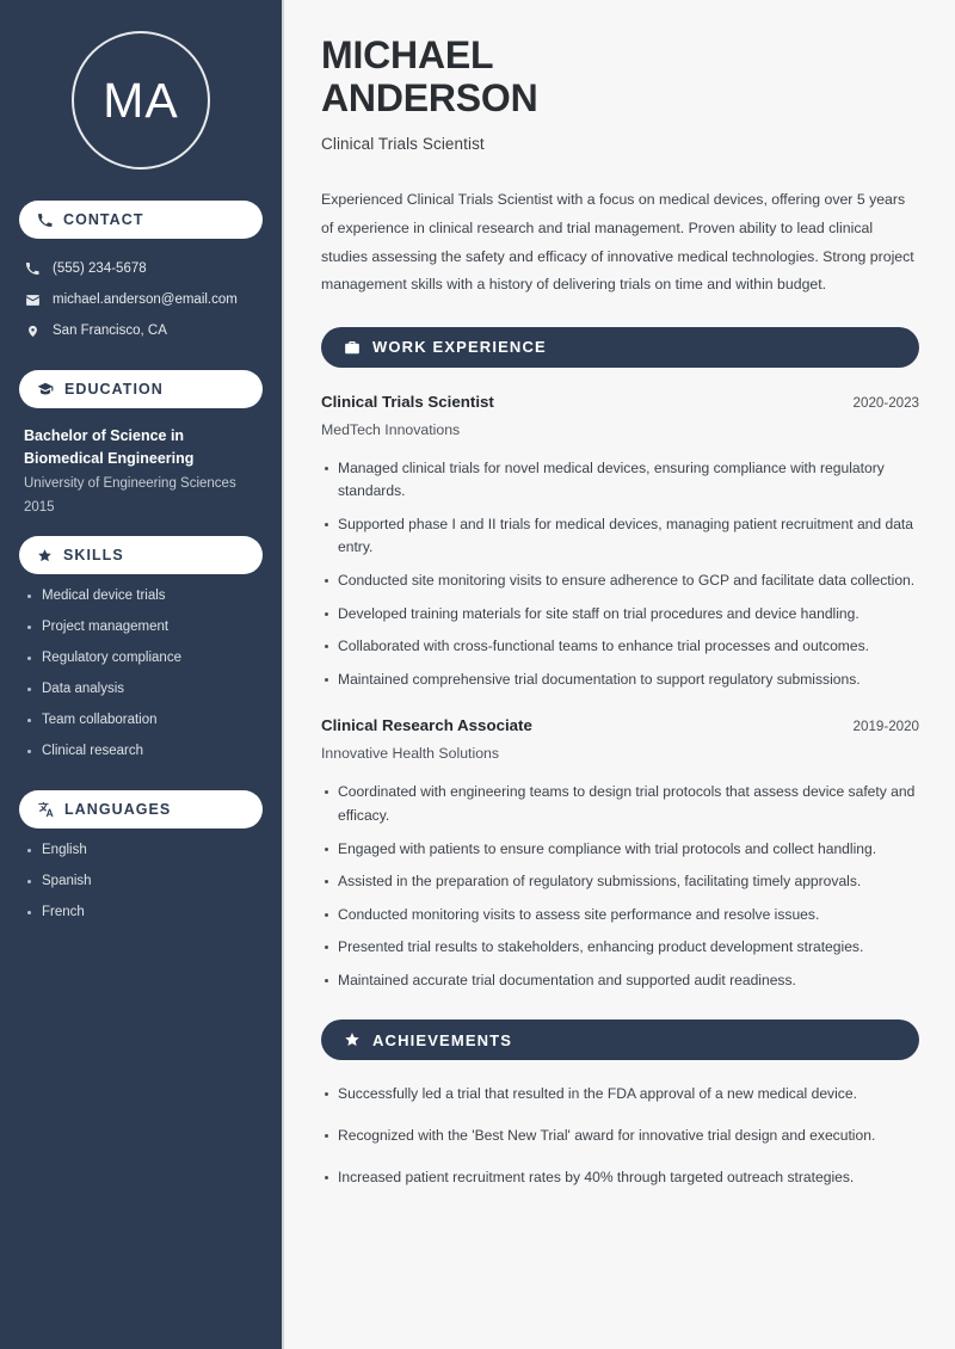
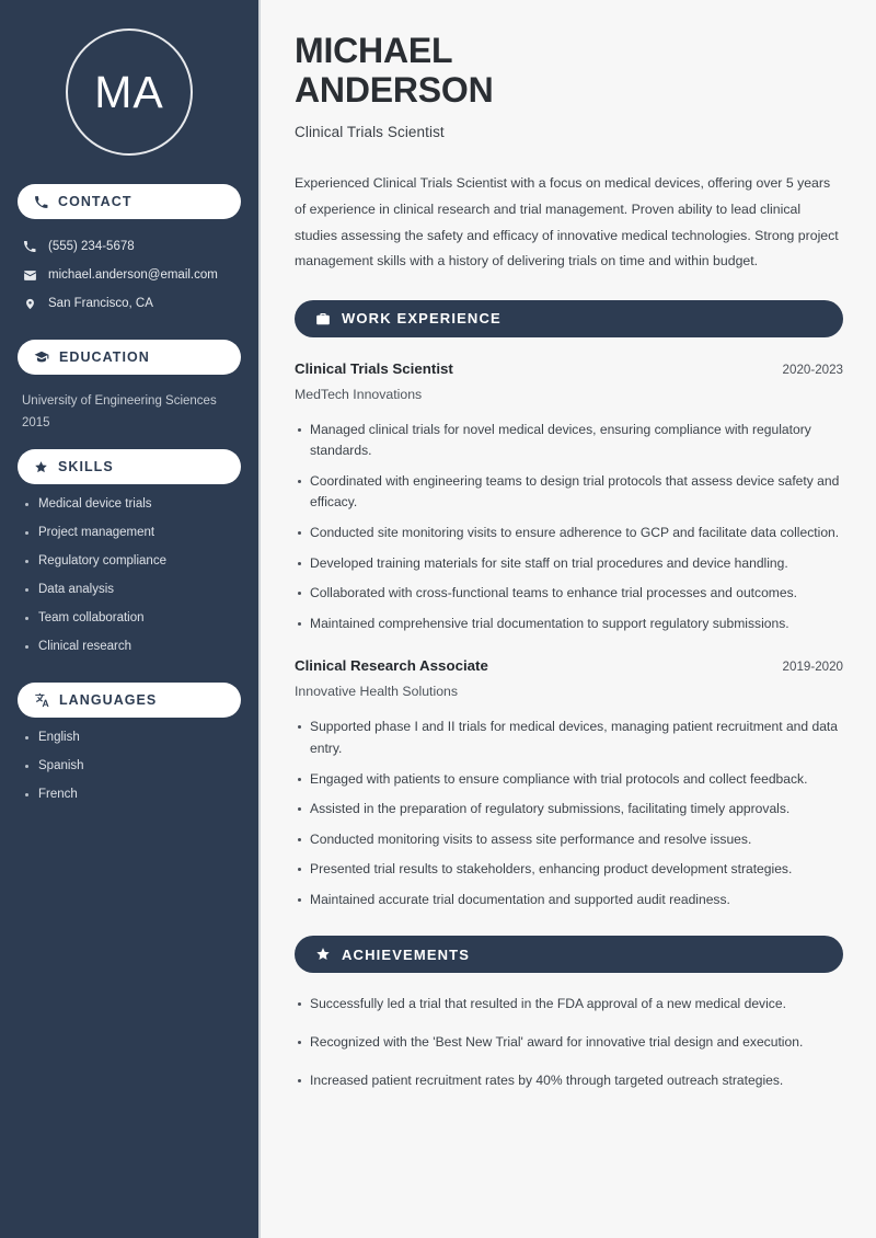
  MA
  CONTACT
  (555) 234-5678
  michael.anderson@email.com
  San Francisco, CA
  EDUCATION
- Bachelor of Science in Biomedical Engineering
  University of Engineering Sciences
  2015
  SKILLS
  Medical device trials
  Project management
  Regulatory compliance
  Data analysis
  Team collaboration
  Clinical research
  LANGUAGES
  English
  Spanish
  French
  MICHAEL
  ANDERSON
  Clinical Trials Scientist
  Experienced Clinical Trials Scientist with a focus on medical devices, offering over 5 years of experience in clinical research and trial management. Proven ability to lead clinical studies assessing the safety and efficacy of innovative medical technologies. Strong project management skills with a history of delivering trials on time and within budget.
  WORK EXPERIENCE
  Clinical Trials Scientist
  2020-2023
  MedTech Innovations
  Managed clinical trials for novel medical devices, ensuring compliance with regulatory standards.
- Supported phase I and II trials for medical devices, managing patient recruitment and data entry.
+ Coordinated with engineering teams to design trial protocols that assess device safety and efficacy.
  Conducted site monitoring visits to ensure adherence to GCP and facilitate data collection.
  Developed training materials for site staff on trial procedures and device handling.
  Collaborated with cross-functional teams to enhance trial processes and outcomes.
  Maintained comprehensive trial documentation to support regulatory submissions.
  Clinical Research Associate
  2019-2020
  Innovative Health Solutions
- Coordinated with engineering teams to design trial protocols that assess device safety and efficacy.
+ Supported phase I and II trials for medical devices, managing patient recruitment and data entry.
- Engaged with patients to ensure compliance with trial protocols and collect handling.
+ Engaged with patients to ensure compliance with trial protocols and collect feedback.
  Assisted in the preparation of regulatory submissions, facilitating timely approvals.
  Conducted monitoring visits to assess site performance and resolve issues.
  Presented trial results to stakeholders, enhancing product development strategies.
  Maintained accurate trial documentation and supported audit readiness.
  ACHIEVEMENTS
  Successfully led a trial that resulted in the FDA approval of a new medical device.
  Recognized with the 'Best New Trial' award for innovative trial design and execution.
  Increased patient recruitment rates by 40% through targeted outreach strategies.
